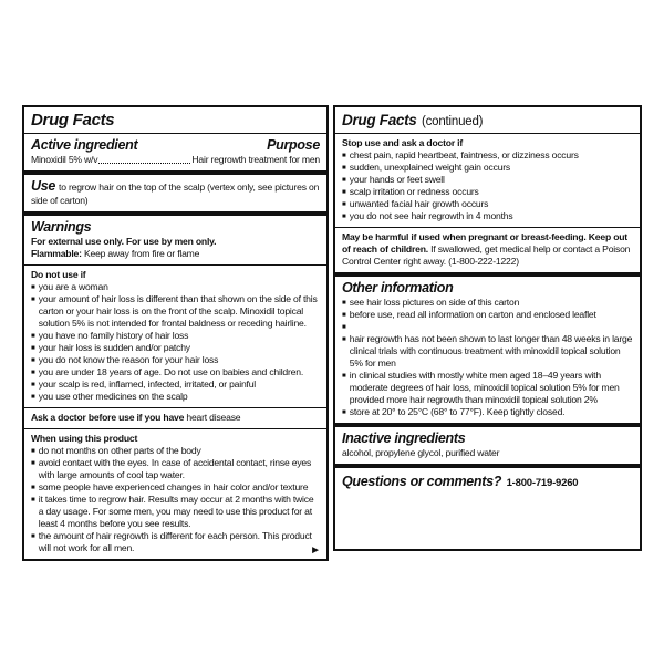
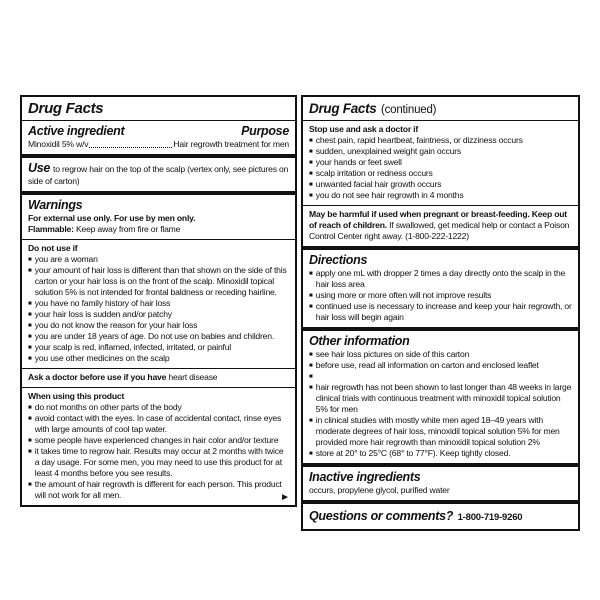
  Drug Facts
  Active ingredient
  Purpose
  Minoxidil 5% w/v
  Hair regrowth treatment for men
  Use to regrow hair on the top of the scalp (vertex only, see pictures on side of carton)
  Warnings
  For external use only. For use by men only.
  Flammable: Keep away from fire or flame
  Do not use if
  you are a woman
  your amount of hair loss is different than that shown on the side of this carton or your hair loss is on the front of the scalp. Minoxidil topical solution 5% is not intended for frontal baldness or receding hairline.
  you have no family history of hair loss
  your hair loss is sudden and/or patchy
  you do not know the reason for your hair loss
  you are under 18 years of age. Do not use on babies and children.
  your scalp is red, inflamed, infected, irritated, or painful
  you use other medicines on the scalp
  Ask a doctor before use if you have heart disease
  When using this product
  do not months on other parts of the body
  avoid contact with the eyes. In case of accidental contact, rinse eyes with large amounts of cool tap water.
  some people have experienced changes in hair color and/or texture
  it takes time to regrow hair. Results may occur at 2 months with twice a day usage. For some men, you may need to use this product for at least 4 months before you see results.
  the amount of hair regrowth is different for each person. This product will not work for all men.
  ►
  Drug Facts (continued)
  Stop use and ask a doctor if
  chest pain, rapid heartbeat, faintness, or dizziness occurs
  sudden, unexplained weight gain occurs
  your hands or feet swell
  scalp irritation or redness occurs
  unwanted facial hair growth occurs
  you do not see hair regrowth in 4 months
  May be harmful if used when pregnant or breast-feeding. Keep out of reach of children. If swallowed, get medical help or contact a Poison Control Center right away. (1-800-222-1222)
+ Directions
+ apply one mL with dropper 2 times a day directly onto the scalp in the hair loss area
+ using more or more often will not improve results
+ continued use is necessary to increase and keep your hair regrowth, or hair loss will begin again
  Other information
  see hair loss pictures on side of this carton
  before use, read all information on carton and enclosed leaflet
  hair regrowth has not been shown to last longer than 48 weeks in large clinical trials with continuous treatment with minoxidil topical solution 5% for men
  in clinical studies with mostly white men aged 18–49 years with moderate degrees of hair loss, minoxidil topical solution 5% for men provided more hair regrowth than minoxidil topical solution 2%
  store at 20° to 25°C (68° to 77°F). Keep tightly closed.
  Inactive ingredients
- alcohol, propylene glycol, purified water
+ occurs, propylene glycol, purified water
  Questions or comments? 1-800-719-9260
